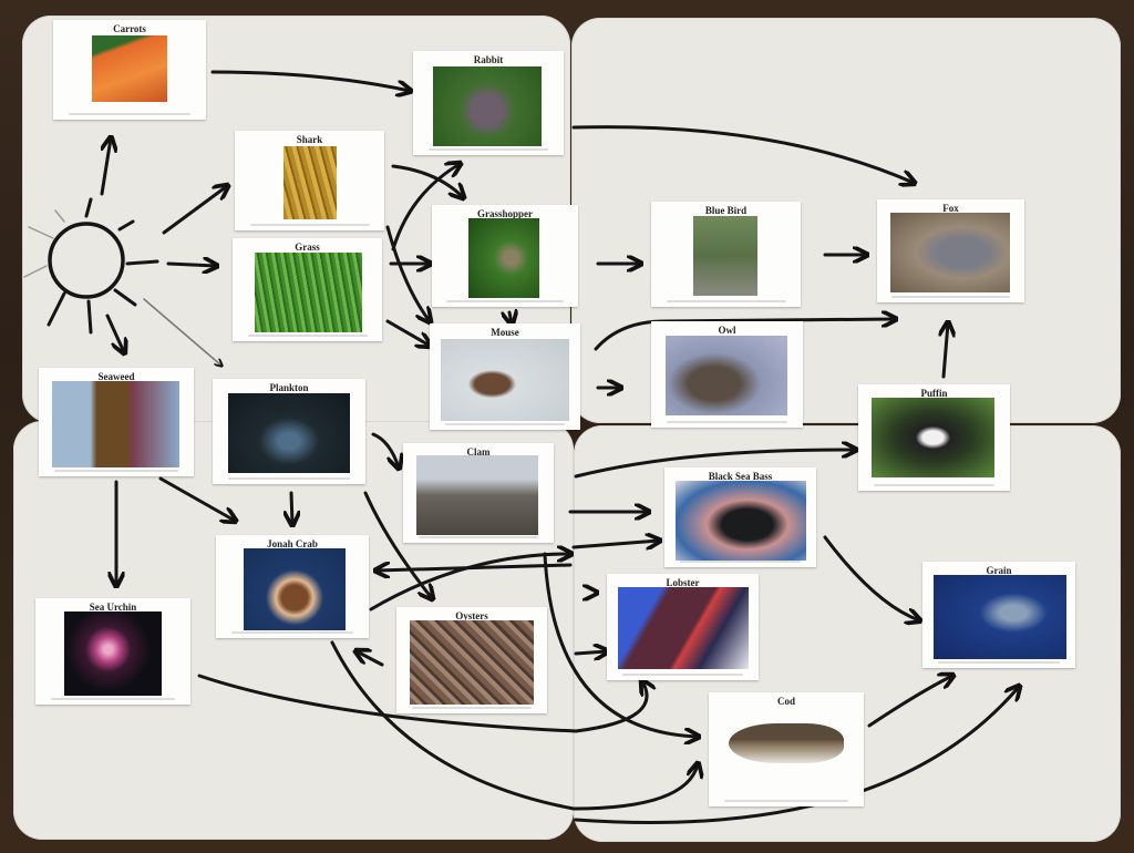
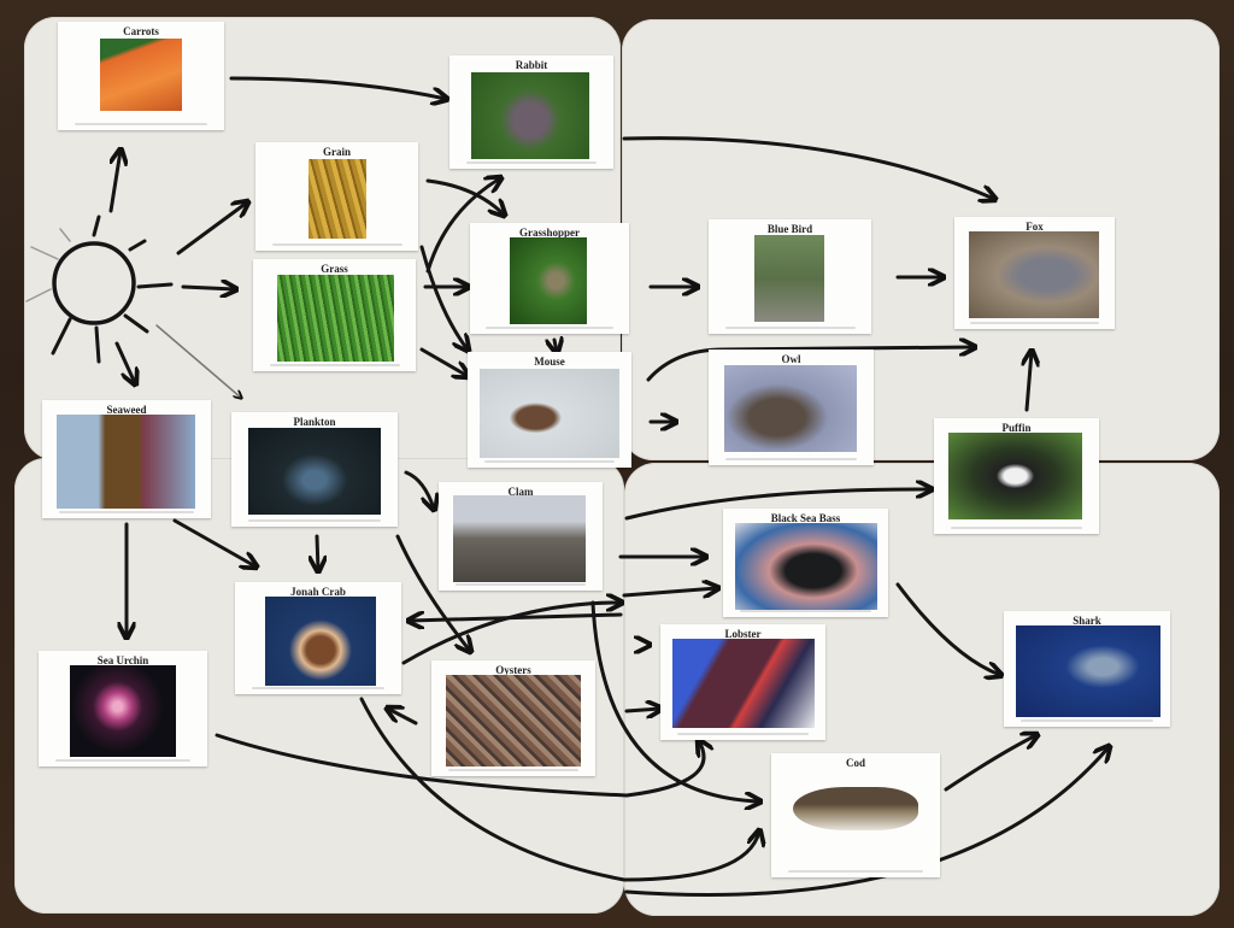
  Carrots
  Rabbit
- Shark
+ Grain
  Grass
  Grasshopper
  Mouse
  Blue Bird
  Fox
  Owl
  Puffin
  Seaweed
  Plankton
  Clam
  Black Sea Bass
  Jonah Crab
  Sea Urchin
  Oysters
  Lobster
- Grain
+ Shark
  Cod
